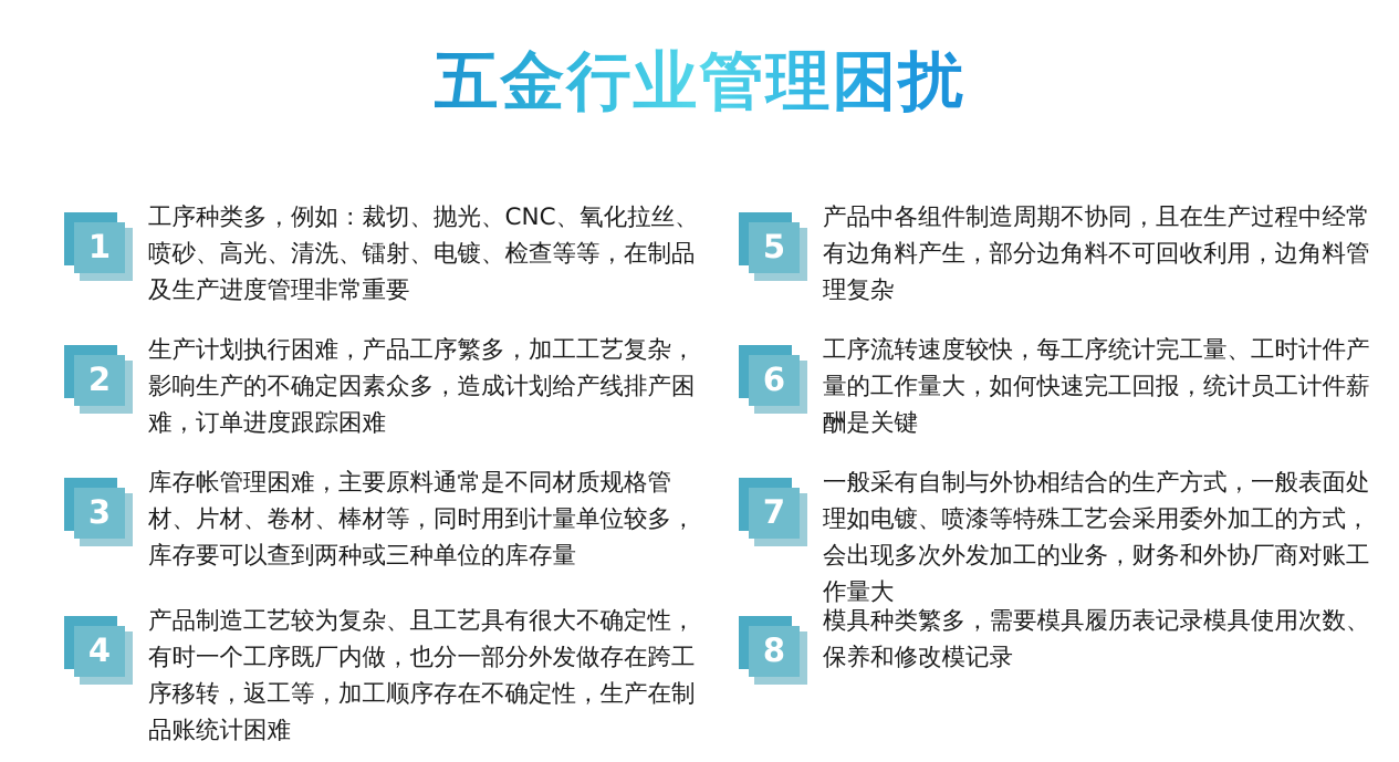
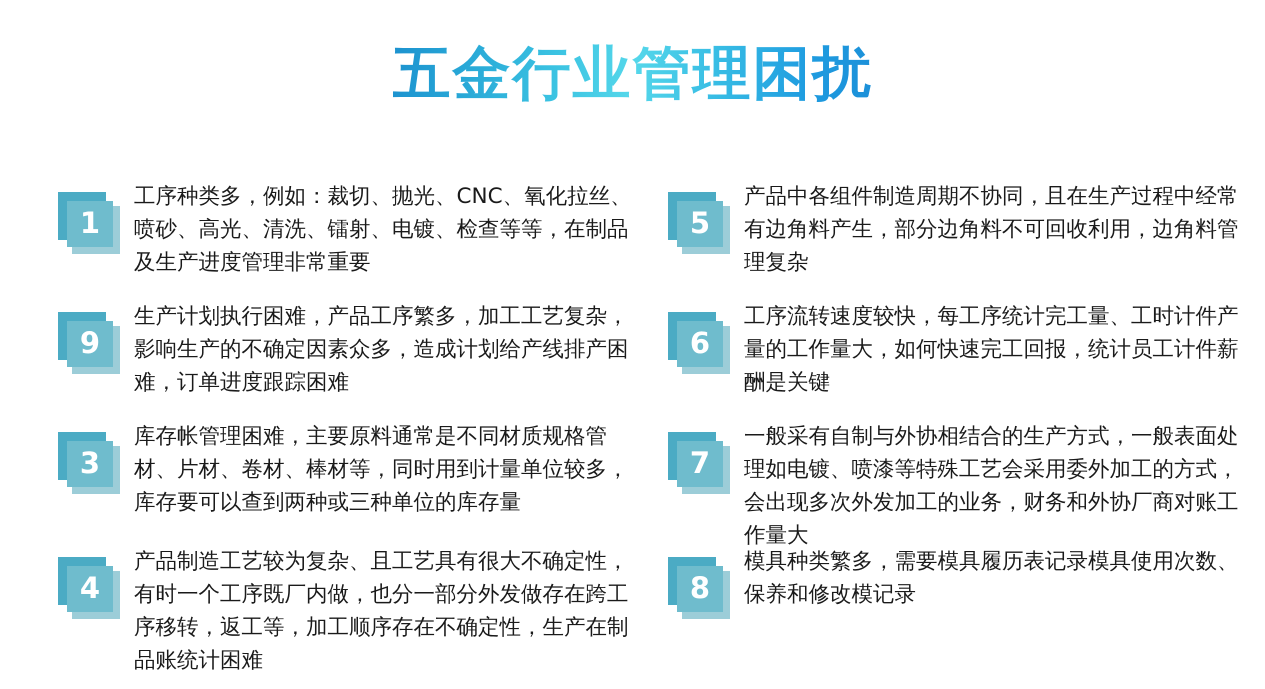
  五金行业管理困扰
  1
  工序种类多，例如：裁切、抛光、CNC、氧化拉丝、喷砂、高光、清洗、镭射、电镀、检查等等，在制品及生产进度管理非常重要
- 2
+ 9
  生产计划执行困难，产品工序繁多，加工工艺复杂，影响生产的不确定因素众多，造成计划给产线排产困难，订单进度跟踪困难
  3
  库存帐管理困难，主要原料通常是不同材质规格管材、片材、卷材、棒材等，同时用到计量单位较多，库存要可以查到两种或三种单位的库存量
  4
  产品制造工艺较为复杂、且工艺具有很大不确定性，有时一个工序既厂内做，也分一部分外发做存在跨工序移转，返工等，加工顺序存在不确定性，生产在制品账统计困难
  5
  产品中各组件制造周期不协同，且在生产过程中经常有边角料产生，部分边角料不可回收利用，边角料管理复杂
  6
  工序流转速度较快，每工序统计完工量、工时计件产量的工作量大，如何快速完工回报，统计员工计件薪酬是关键
  7
  一般采有自制与外协相结合的生产方式，一般表面处理如电镀、喷漆等特殊工艺会采用委外加工的方式，会出现多次外发加工的业务，财务和外协厂商对账工作量大
  8
  模具种类繁多，需要模具履历表记录模具使用次数、保养和修改模记录
